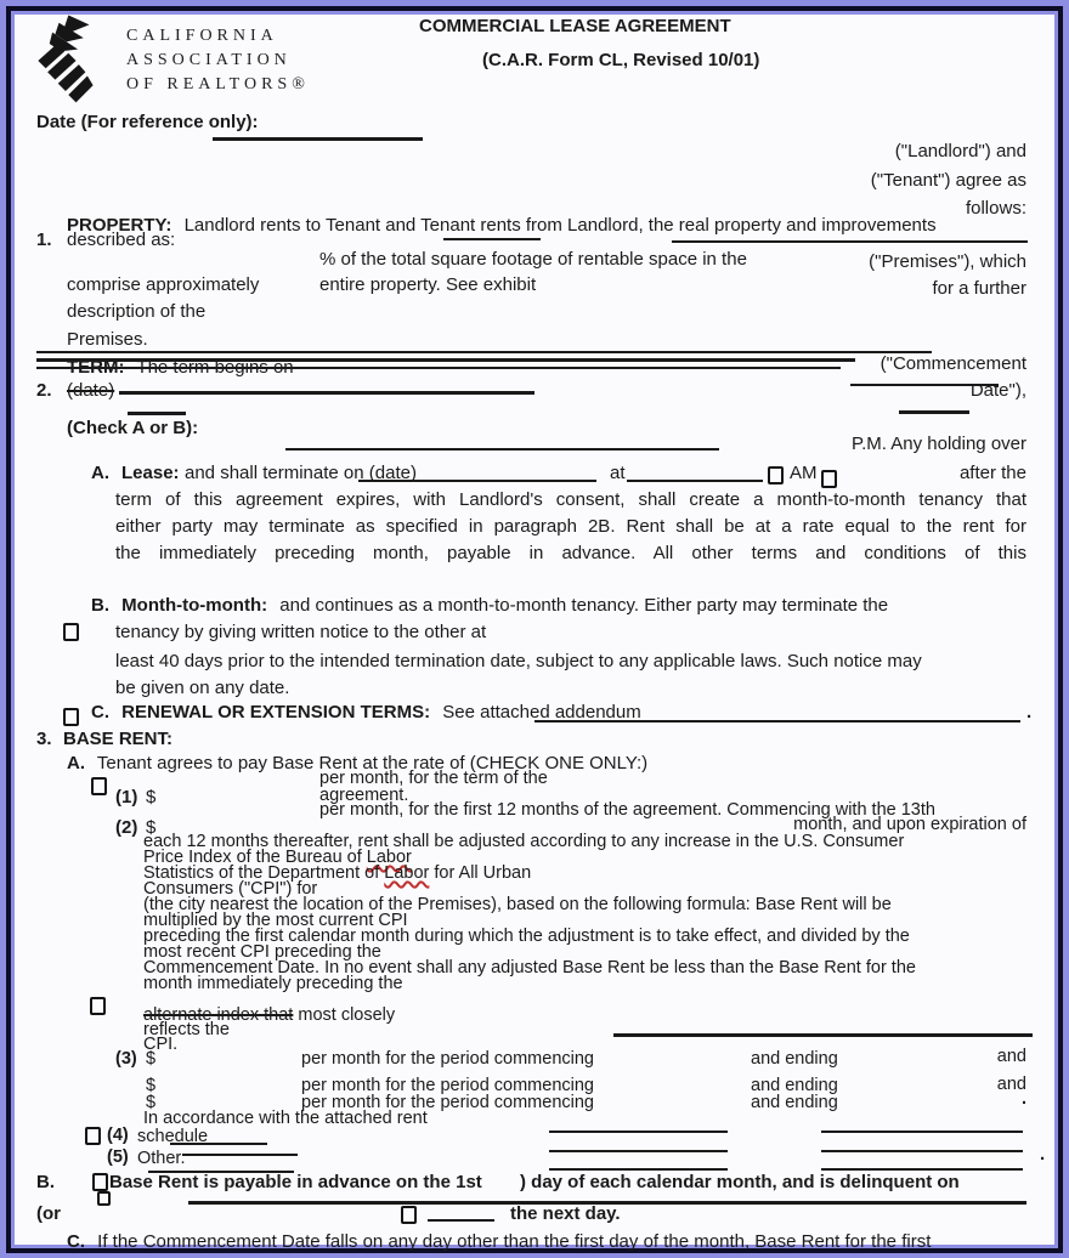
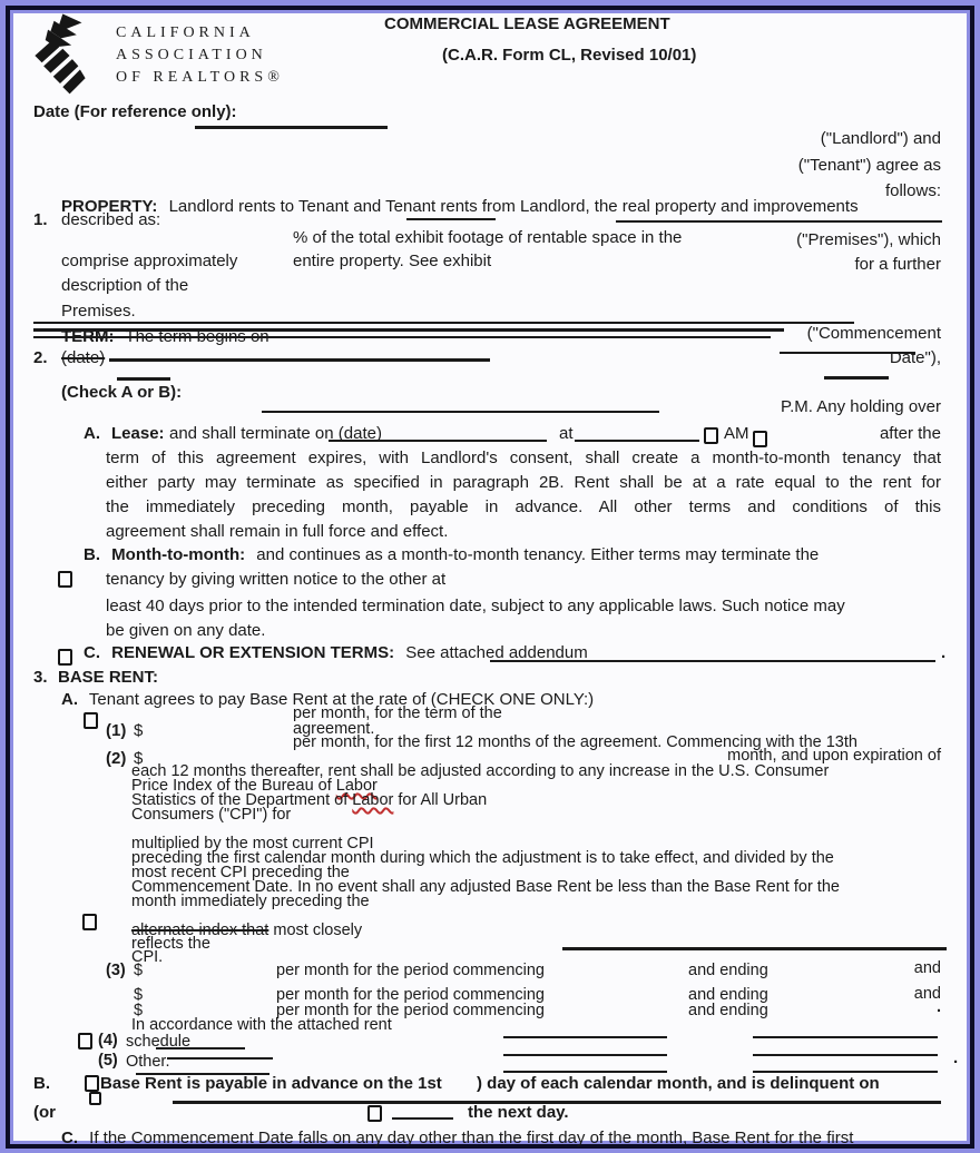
  CALIFORNIA
  ASSOCIATION
  OF REALTORS®
  COMMERCIAL LEASE AGREEMENT
  (C.A.R. Form CL, Revised 10/01)
  Date (For reference only):
  ("Landlord") and
  ("Tenant") agree as
  follows:
  PROPERTY: Landlord rents to Tenant and Tenant rents from Landlord, the real property and improvements
  1.
  described as:
- % of the total square footage of rentable space in the
+ % of the total exhibit footage of rentable space in the
  ("Premises"), which
  comprise approximately
  entire property. See exhibit
  for a further
  description of the
  Premises.
  TERM: The term begins on
  ("Commencement
  2.
  (date)
  Date"),
  (Check A or B):
  P.M. Any holding over
  A.
  Lease:
  and shall terminate on (date)
  at
  AM
  after the
  term of this agreement expires, with Landlord's consent, shall create a month-to-month tenancy that
  either party may terminate as specified in paragraph 2B. Rent shall be at a rate equal to the rent for
  the immediately preceding month, payable in advance. All other terms and conditions of this
+ agreement shall remain in full force and effect.
- B. Month-to-month: and continues as a month-to-month tenancy. Either party may terminate the
+ B. Month-to-month: and continues as a month-to-month tenancy. Either terms may terminate the
  tenancy by giving written notice to the other at
  least 40 days prior to the intended termination date, subject to any applicable laws. Such notice may
  be given on any date.
  C. RENEWAL OR EXTENSION TERMS: See attached addendum
  .
  3.
  BASE RENT:
  A. Tenant agrees to pay Base Rent at the rate of (CHECK ONE ONLY:)
  (1)
  $
  per month, for the term of the
  agreement.
  (2)
  $
  per month, for the first 12 months of the agreement. Commencing with the 13th
  month, and upon expiration of
  each 12 months thereafter, rent shall be adjusted according to any increase in the U.S. Consumer
  Price Index of the Bureau of Labor
  Statistics of the Department of Labor for All Urban
  Consumers ("CPI") for
- (the city nearest the location of the Premises), based on the following formula: Base Rent will be
  multiplied by the most current CPI
  preceding the first calendar month during which the adjustment is to take effect, and divided by the
  most recent CPI preceding the
  Commencement Date. In no event shall any adjusted Base Rent be less than the Base Rent for the
  month immediately preceding the
  alternate index that most closely
  reflects the
  CPI.
  (3)
  $
  per month for the period commencing
  and ending
  and
  $
  per month for the period commencing
  and ending
  and
  $
  per month for the period commencing
  and ending
  .
  In accordance with the attached rent
  (4)
  schedule
  (5)
  Other.
  .
  B.
  Base Rent is payable in advance on the 1st
  ) day of each calendar month, and is delinquent on
  (or
  the next day.
  C. If the Commencement Date falls on any day other than the first day of the month, Base Rent for the first
